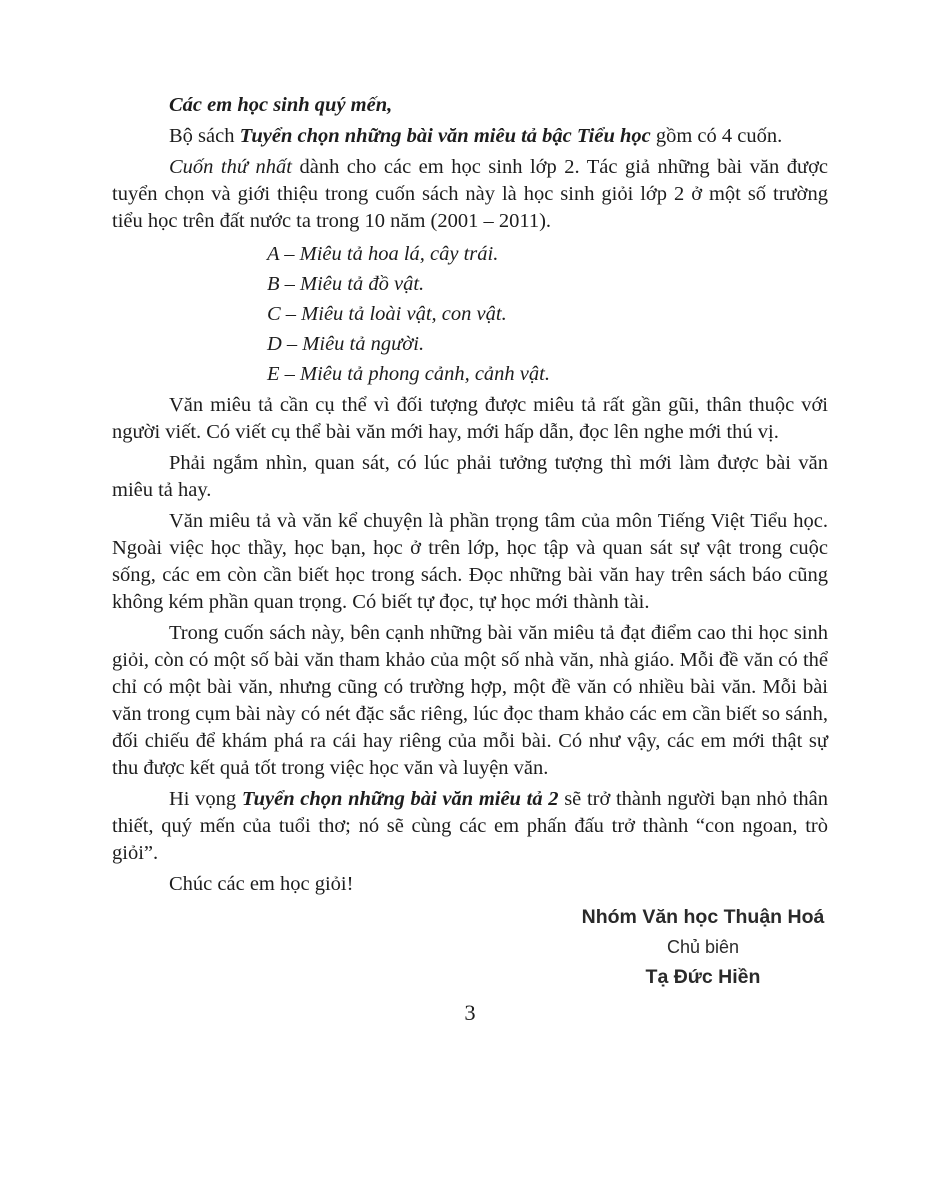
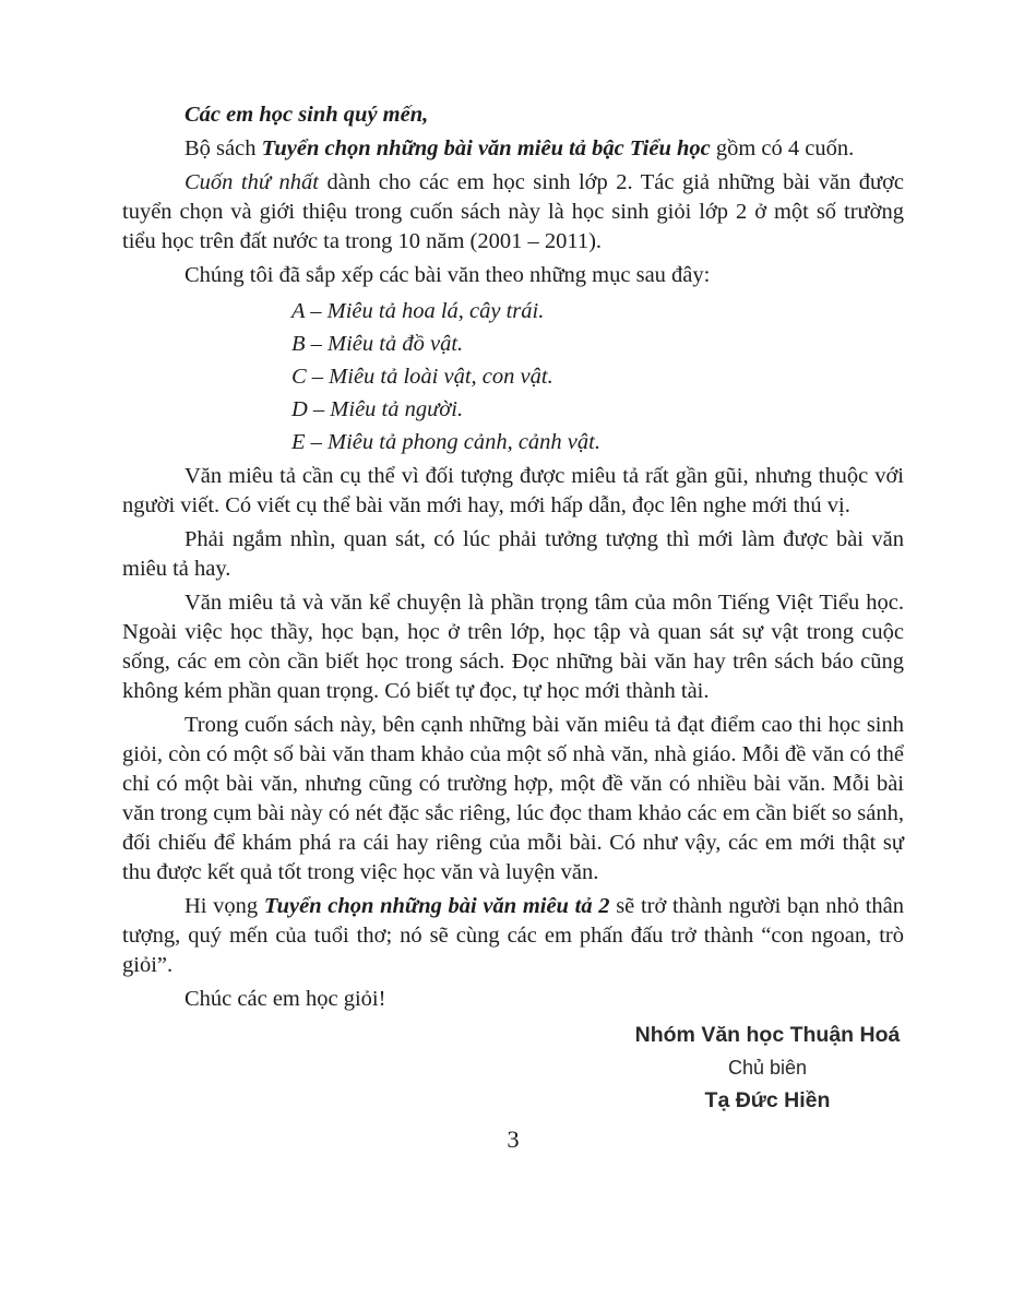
  Các em học sinh quý mến,
  Bộ sách Tuyển chọn những bài văn miêu tả bậc Tiểu học gồm có 4 cuốn.
  Cuốn thứ nhất dành cho các em học sinh lớp 2. Tác giả những bài văn được tuyển chọn và giới thiệu trong cuốn sách này là học sinh giỏi lớp 2 ở một số trường tiểu học trên đất nước ta trong 10 năm (2001 – 2011).
+ Chúng tôi đã sắp xếp các bài văn theo những mục sau đây:
  A – Miêu tả hoa lá, cây trái.
  B – Miêu tả đồ vật.
  C – Miêu tả loài vật, con vật.
  D – Miêu tả người.
  E – Miêu tả phong cảnh, cảnh vật.
- Văn miêu tả cần cụ thể vì đối tượng được miêu tả rất gần gũi, thân thuộc với người viết. Có viết cụ thể bài văn mới hay, mới hấp dẫn, đọc lên nghe mới thú vị.
+ Văn miêu tả cần cụ thể vì đối tượng được miêu tả rất gần gũi, nhưng thuộc với người viết. Có viết cụ thể bài văn mới hay, mới hấp dẫn, đọc lên nghe mới thú vị.
  Phải ngắm nhìn, quan sát, có lúc phải tưởng tượng thì mới làm được bài văn miêu tả hay.
  Văn miêu tả và văn kể chuyện là phần trọng tâm của môn Tiếng Việt Tiểu học. Ngoài việc học thầy, học bạn, học ở trên lớp, học tập và quan sát sự vật trong cuộc sống, các em còn cần biết học trong sách. Đọc những bài văn hay trên sách báo cũng không kém phần quan trọng. Có biết tự đọc, tự học mới thành tài.
  Trong cuốn sách này, bên cạnh những bài văn miêu tả đạt điểm cao thi học sinh giỏi, còn có một số bài văn tham khảo của một số nhà văn, nhà giáo. Mỗi đề văn có thể chỉ có một bài văn, nhưng cũng có trường hợp, một đề văn có nhiều bài văn. Mỗi bài văn trong cụm bài này có nét đặc sắc riêng, lúc đọc tham khảo các em cần biết so sánh, đối chiếu để khám phá ra cái hay riêng của mỗi bài. Có như vậy, các em mới thật sự thu được kết quả tốt trong việc học văn và luyện văn.
- Hi vọng Tuyển chọn những bài văn miêu tả 2 sẽ trở thành người bạn nhỏ thân thiết, quý mến của tuổi thơ; nó sẽ cùng các em phấn đấu trở thành “con ngoan, trò giỏi”.
+ Hi vọng Tuyển chọn những bài văn miêu tả 2 sẽ trở thành người bạn nhỏ thân tượng, quý mến của tuổi thơ; nó sẽ cùng các em phấn đấu trở thành “con ngoan, trò giỏi”.
  Chúc các em học giỏi!
  Nhóm Văn học Thuận Hoá
  Chủ biên
  Tạ Đức Hiền
  3
